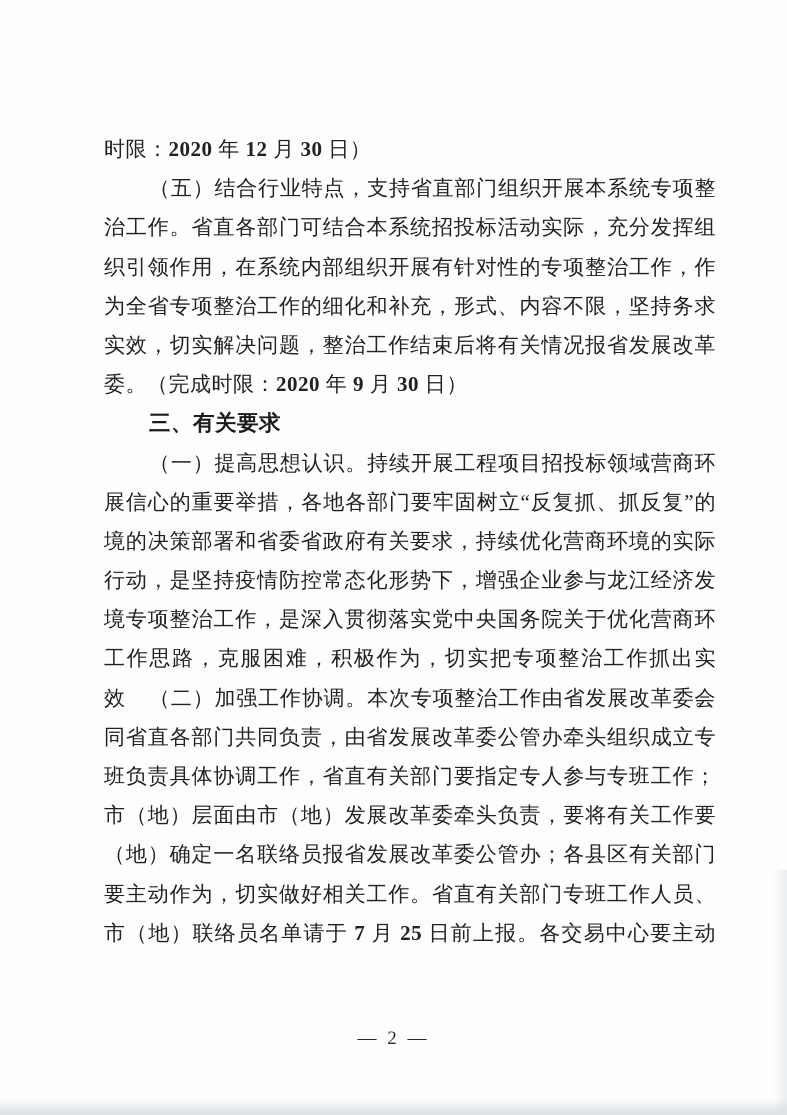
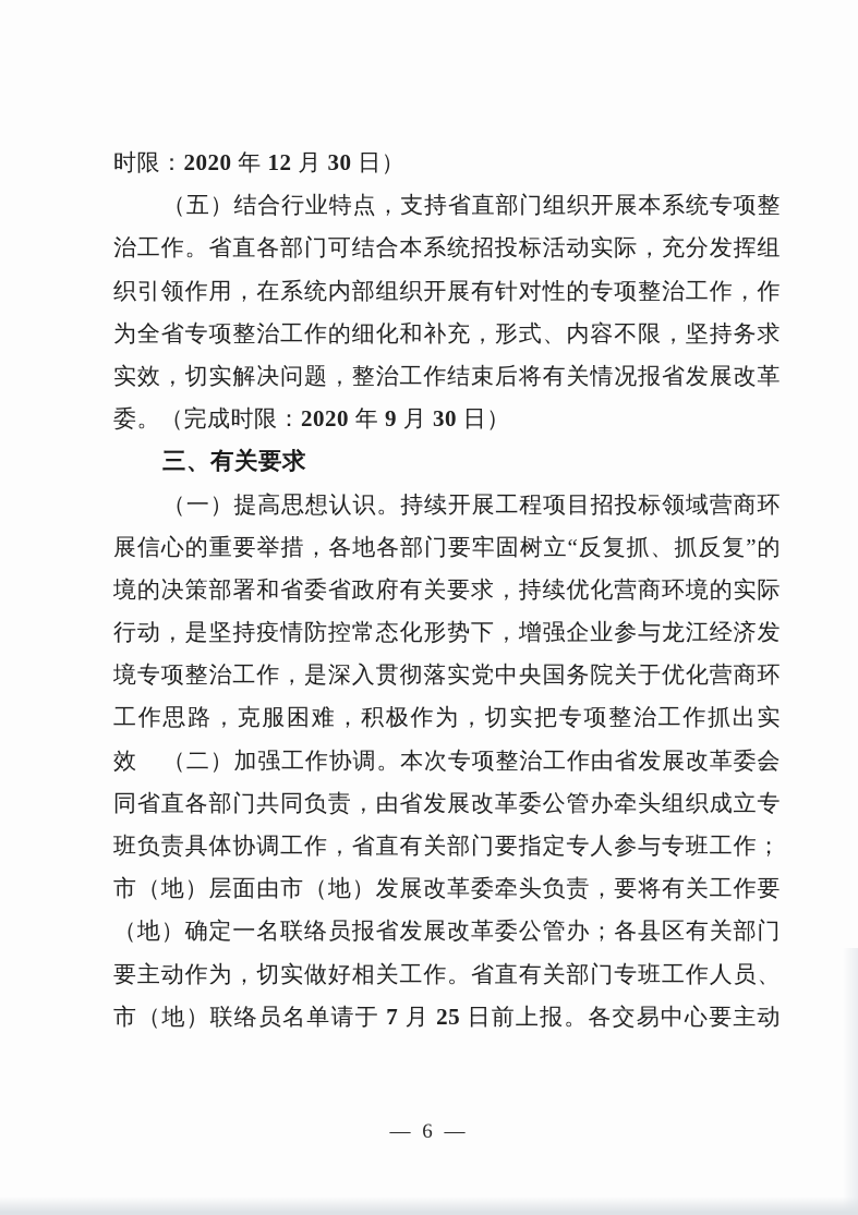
  时限：2020 年 12 月 30 日）
  （五）结合行业特点，支持省直部门组织开展本系统专项整
  治工作。省直各部门可结合本系统招投标活动实际，充分发挥组
  织引领作用，在系统内部组织开展有针对性的专项整治工作，作
  为全省专项整治工作的细化和补充，形式、内容不限，坚持务求
  实效，切实解决问题，整治工作结束后将有关情况报省发展改革
  委。（完成时限：2020 年 9 月 30 日）
  三、有关要求
  （一）提高思想认识。持续开展工程项目招投标领域营商环
  展信心的重要举措，各地各部门要牢固树立“反复抓、抓反复”的
  境的决策部署和省委省政府有关要求，持续优化营商环境的实际
  行动，是坚持疫情防控常态化形势下，增强企业参与龙江经济发
  境专项整治工作，是深入贯彻落实党中央国务院关于优化营商环
  工作思路，克服困难，积极作为，切实把专项整治工作抓出实效。
  （二）加强工作协调。本次专项整治工作由省发展改革委会
  同省直各部门共同负责，由省发展改革委公管办牵头组织成立专
  班负责具体协调工作，省直有关部门要指定专人参与专班工作；
  市（地）层面由市（地）发展改革委牵头负责，要将有关工作要
  （地）确定一名联络员报省发展改革委公管办；各县区有关部门
  要主动作为，切实做好相关工作。省直有关部门专班工作人员、
  市（地）联络员名单请于 7 月 25 日前上报。各交易中心要主动
- — 2 —
+ — 6 —
